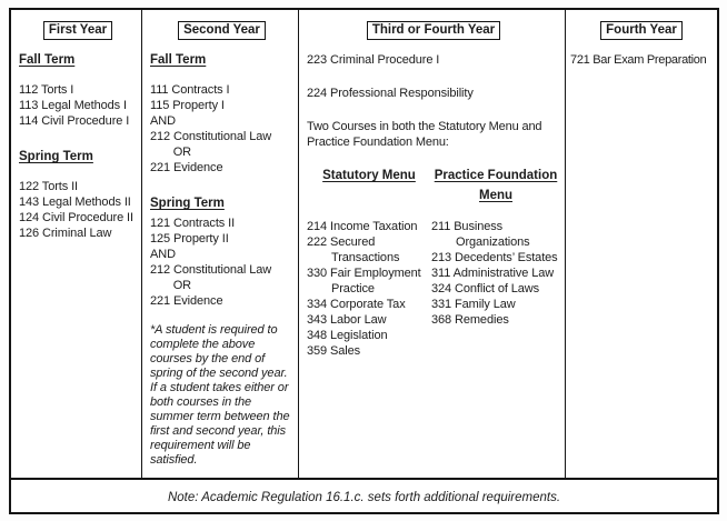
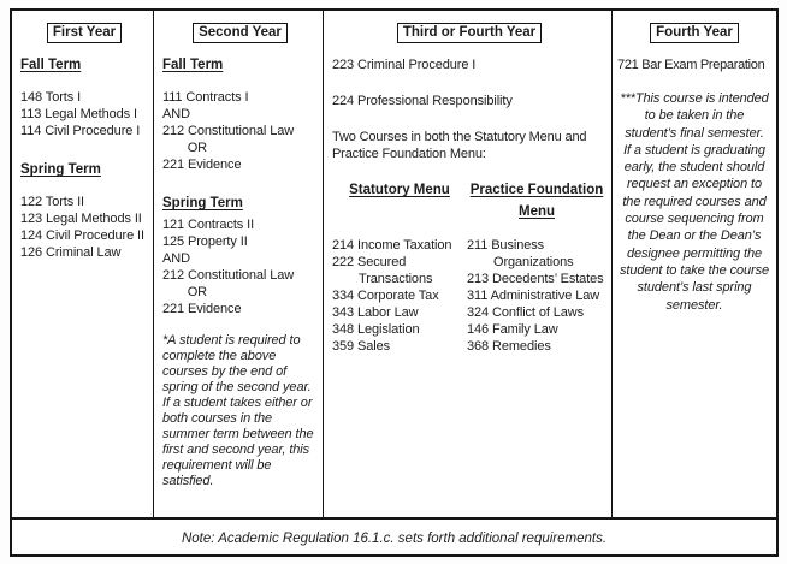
  First Year
  Fall Term
- 112 Torts I
+ 148 Torts I
  113 Legal Methods I
  114 Civil Procedure I
  Spring Term
  122 Torts II
- 143 Legal Methods II
+ 123 Legal Methods II
  124 Civil Procedure II
  126 Criminal Law
  Second Year
  Fall Term
  111 Contracts I
- 115 Property I
  AND
  212 Constitutional Law
  OR
  221 Evidence
  Spring Term
  121 Contracts II
  125 Property II
  AND
  212 Constitutional Law
  OR
  221 Evidence
  *A student is required to complete the above courses by the end of spring of the second year. If a student takes either or both courses in the summer term between the first and second year, this requirement will be satisfied.
  Third or Fourth Year
  223 Criminal Procedure I
  224 Professional Responsibility
  Two Courses in both the Statutory Menu and Practice Foundation Menu:
  Statutory Menu
  Practice Foundation Menu
  214 Income Taxation
  222 Secured Transactions
- 330 Fair Employment Practice
  334 Corporate Tax
  343 Labor Law
  348 Legislation
  359 Sales
  211 Business Organizations
  213 Decedents’ Estates
  311 Administrative Law
  324 Conflict of Laws
- 331 Family Law
+ 146 Family Law
  368 Remedies
  Fourth Year
  721 Bar Exam Preparation
+ ***This course is intended to be taken in the student’s final semester. If a student is graduating early, the student should request an exception to the required courses and course sequencing from the Dean or the Dean’s designee permitting the student to take the course student’s last spring semester.
  Note: Academic Regulation 16.1.c. sets forth additional requirements.
